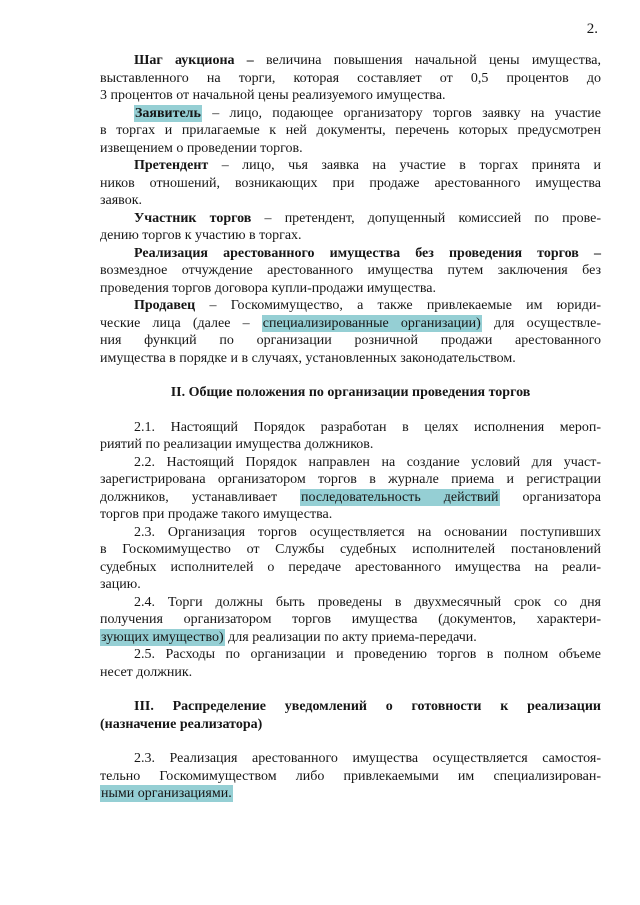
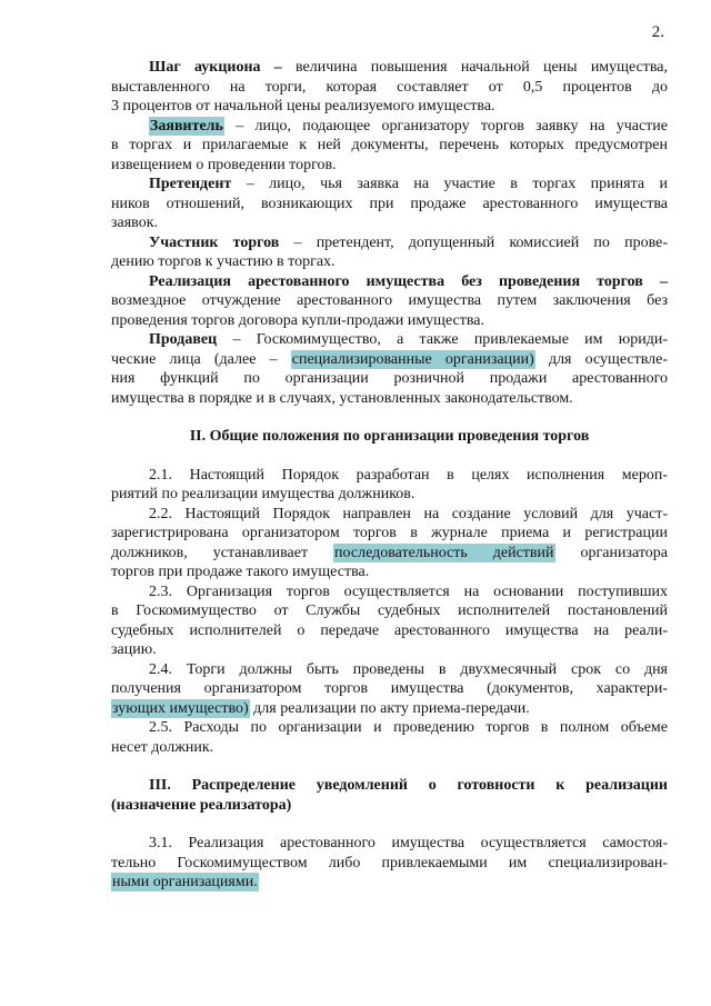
  2.
  Шаг аукциона – величина повышения начальной цены имущества,
  выставленного на торги, которая составляет от 0,5 процентов до
  3 процентов от начальной цены реализуемого имущества.
  Заявитель – лицо, подающее организатору торгов заявку на участие
  в торгах и прилагаемые к ней документы, перечень которых предусмотрен
  извещением о проведении торгов.
  Претендент – лицо, чья заявка на участие в торгах принята и
  ников отношений, возникающих при продаже арестованного имущества
  заявок.
  Участник торгов – претендент, допущенный комиссией по прове-
  дению торгов к участию в торгах.
  Реализация арестованного имущества без проведения торгов –
  возмездное отчуждение арестованного имущества путем заключения без
  проведения торгов договора купли-продажи имущества.
  Продавец – Госкомимущество, а также привлекаемые им юриди-
  ческие лица (далее – специализированные организации) для осуществле-
  ния функций по организации розничной продажи арестованного
  имущества в порядке и в случаях, установленных законодательством.
  II. Общие положения по организации проведения торгов
  2.1. Настоящий Порядок разработан в целях исполнения мероп-
  риятий по реализации имущества должников.
  2.2. Настоящий Порядок направлен на создание условий для участ-
  зарегистрирована организатором торгов в журнале приема и регистрации
  должников, устанавливает последовательность действий организатора
  торгов при продаже такого имущества.
  2.3. Организация торгов осуществляется на основании поступивших
  в Госкомимущество от Службы судебных исполнителей постановлений
  судебных исполнителей о передаче арестованного имущества на реали-
  зацию.
  2.4. Торги должны быть проведены в двухмесячный срок со дня
  получения организатором торгов имущества (документов, характери-
  зующих имущество) для реализации по акту приема-передачи.
  2.5. Расходы по организации и проведению торгов в полном объеме
  несет должник.
  III. Распределение уведомлений о готовности к реализации
  (назначение реализатора)
- 2.3. Реализация арестованного имущества осуществляется самостоя-
+ 3.1. Реализация арестованного имущества осуществляется самостоя-
  тельно Госкомимуществом либо привлекаемыми им специализирован-
  ными организациями.
